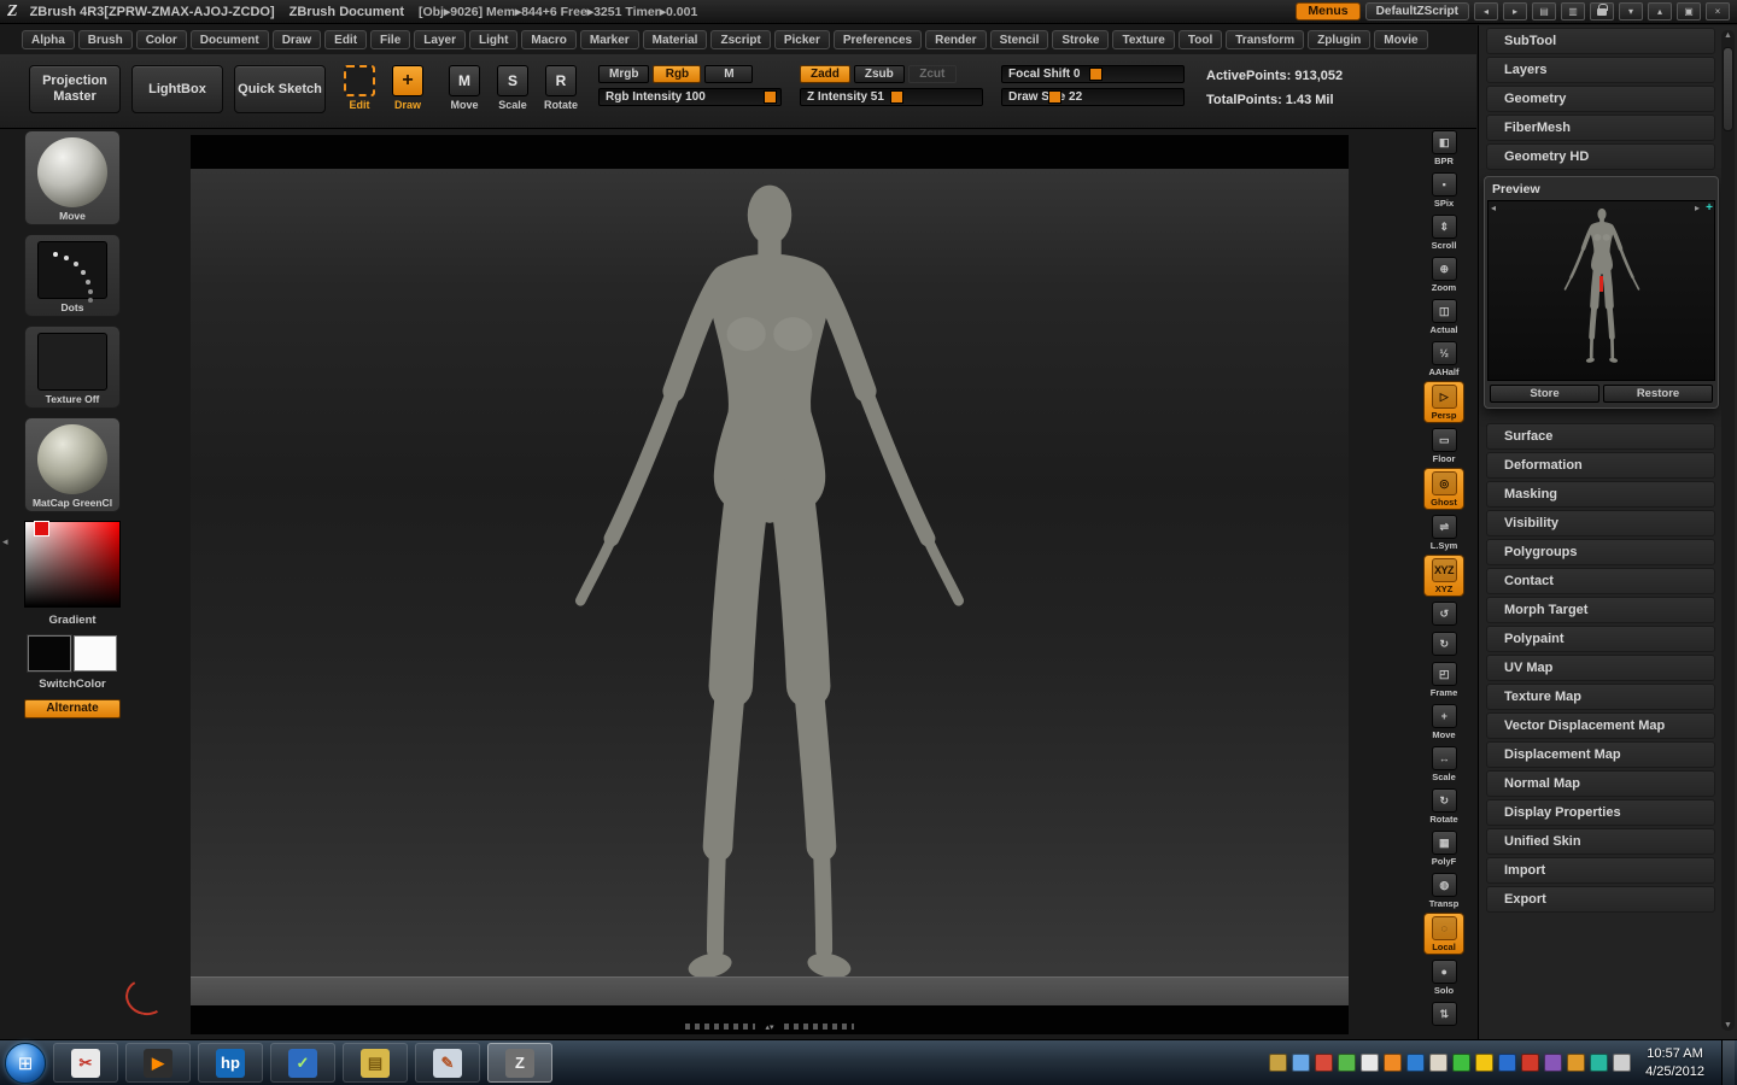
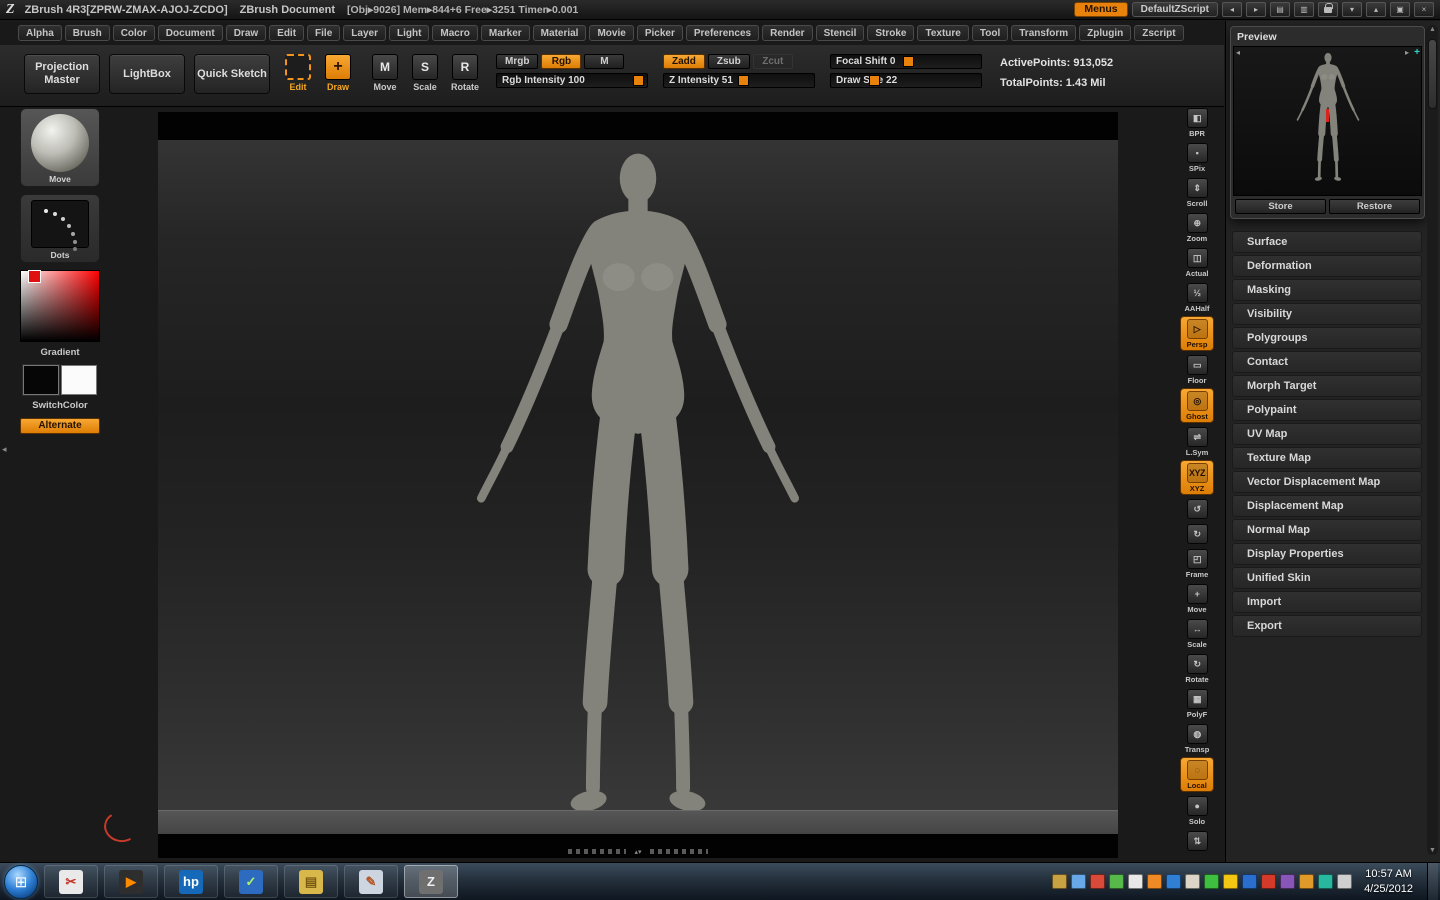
  Z
  ZBrush 4R3[ZPRW-ZMAX-AJOJ-ZCDO]
  ZBrush Document
  [Obj▸9026] Mem▸844+6 Free▸3251 Timer▸0.001
  Menus
  DefaultZScript
  ◂
  ▸
  ▤
  ▥
  ▾
  ▴
  ▣
  ×
  Alpha
  Brush
  Color
  Document
  Draw
  Edit
  File
  Layer
  Light
  Macro
  Marker
  Material
- Zscript
+ Movie
  Picker
  Preferences
  Render
  Stencil
  Stroke
  Texture
  Tool
  Transform
  Zplugin
- Movie
+ Zscript
  Projection Master
  LightBox
  Quick Sketch
  Edit
  +
  Draw
  M
  Move
  S
  Scale
  R
  Rotate
  Mrgb
  Rgb
  M
  Rgb Intensity 100
  Zadd
  Zsub
  Zcut
  Z Intensity 51
  Focal Shift 0
  Draw Se 22
  ActivePoints: 913,052
  TotalPoints: 1.43 Mil
  Move
  Dots
- Texture Off
- MatCap GreenCl
  Gradient
  SwitchColor
  Alternate
  ◂
  ◧
  BPR
  ▪
  SPix
  ⇕
  Scroll
  ⊕
  Zoom
  ◫
  Actual
  ½
  AAHalf
  ▷
  Persp
  ▭
  Floor
  ◎
  Ghost
  ⇌
  L.Sym
  XYZ
  XYZ
  ↺
  ↻
  ◰
  Frame
  +
  Move
  ↔
  Scale
  ↻
  Rotate
  ▦
  PolyF
  ◍
  Transp
  ◌
  Local
  ●
  Solo
  ⇅
- SubTool
- Layers
- Geometry
- FiberMesh
- Geometry HD
  Preview
  ◂
  ▸
  +
  Store
  Restore
  Surface
  Deformation
  Masking
  Visibility
  Polygroups
  Contact
  Morph Target
  Polypaint
  UV Map
  Texture Map
  Vector Displacement Map
  Displacement Map
  Normal Map
  Display Properties
  Unified Skin
  Import
  Export
  ⊞
  ✂
  ▶
  hp
  ✓
  ▤
  ✎
  Z
  10:57 AM
  4/25/2012
